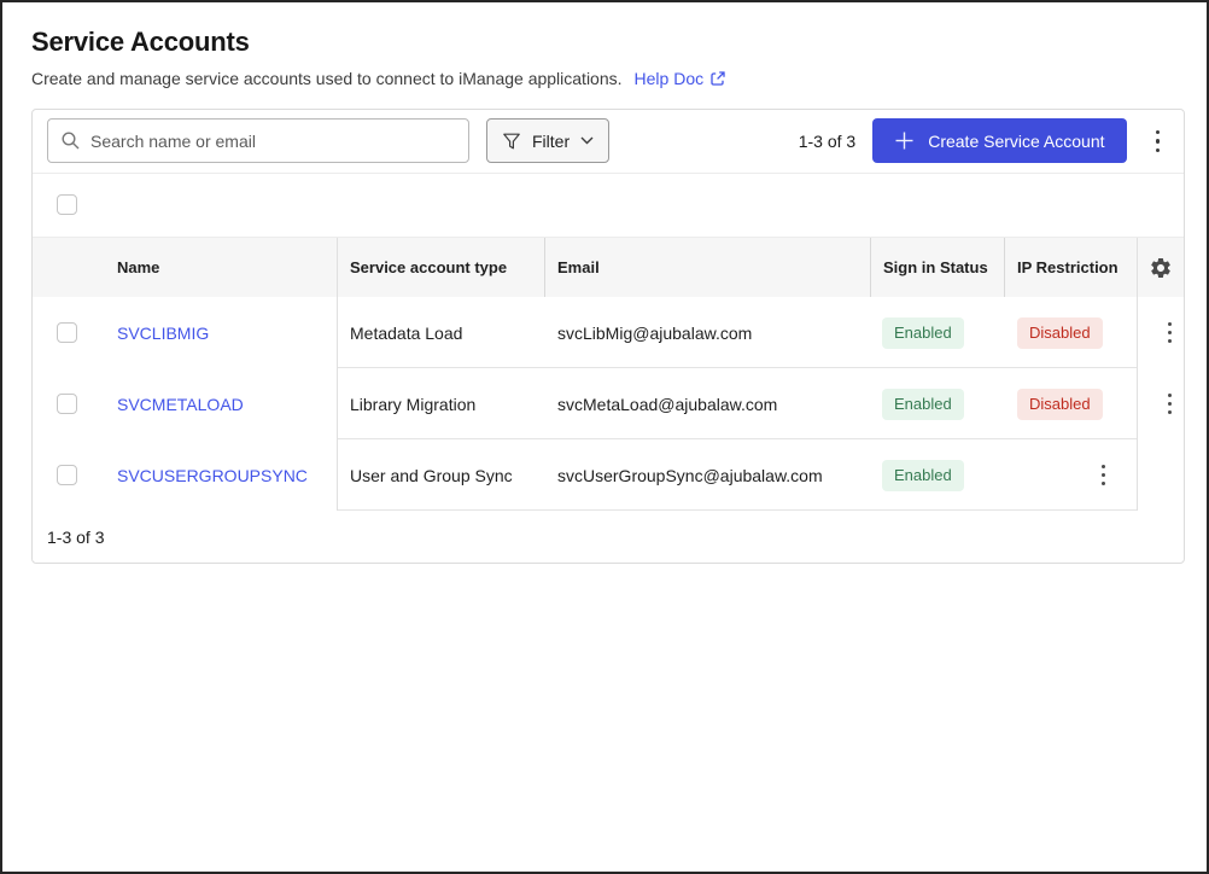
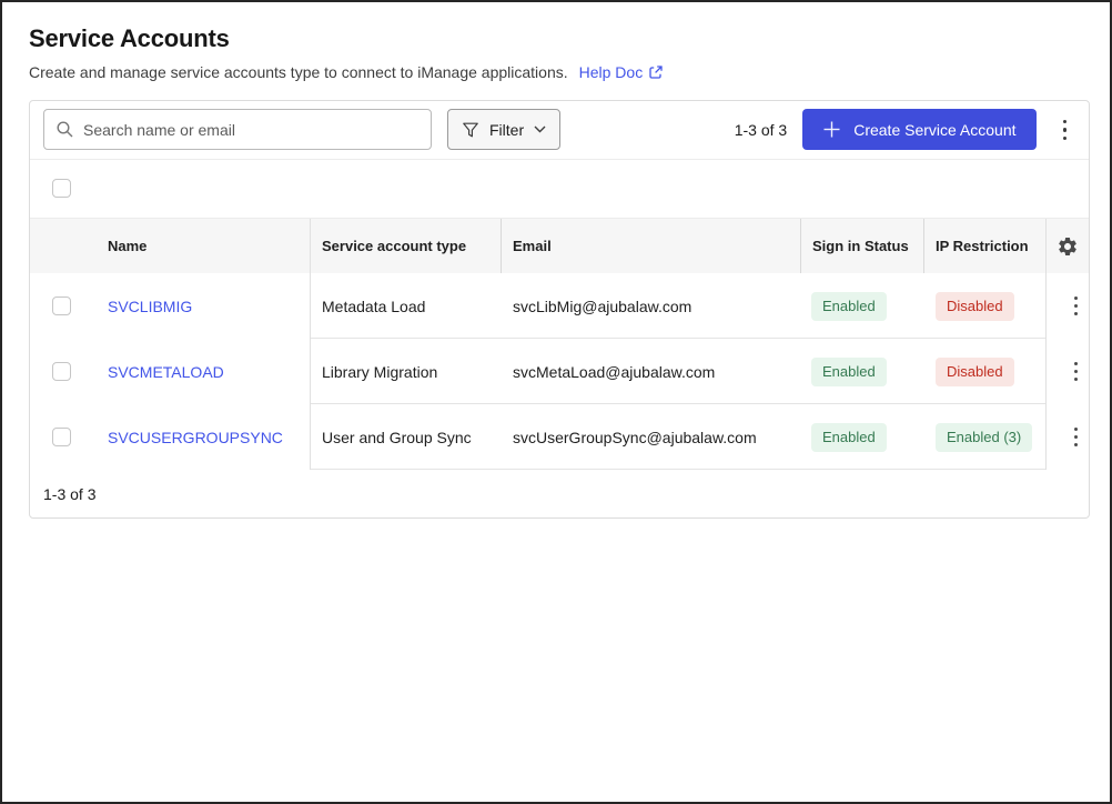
  Service Accounts
- Create and manage service accounts used to connect to iManage applications.
+ Create and manage service accounts type to connect to iManage applications.
  Help Doc
  Search name or email
  Filter
  1-3 of 3
  Create Service Account
  Name
  Service account type
  Email
  Sign in Status
  IP Restriction
  SVCLIBMIG
  Metadata Load
  svcLibMig@ajubalaw.com
  Enabled
  Disabled
  SVCMETALOAD
  Library Migration
  svcMetaLoad@ajubalaw.com
  Enabled
  Disabled
  SVCUSERGROUPSYNC
  User and Group Sync
  svcUserGroupSync@ajubalaw.com
  Enabled
+ Enabled (3)
  1-3 of 3
